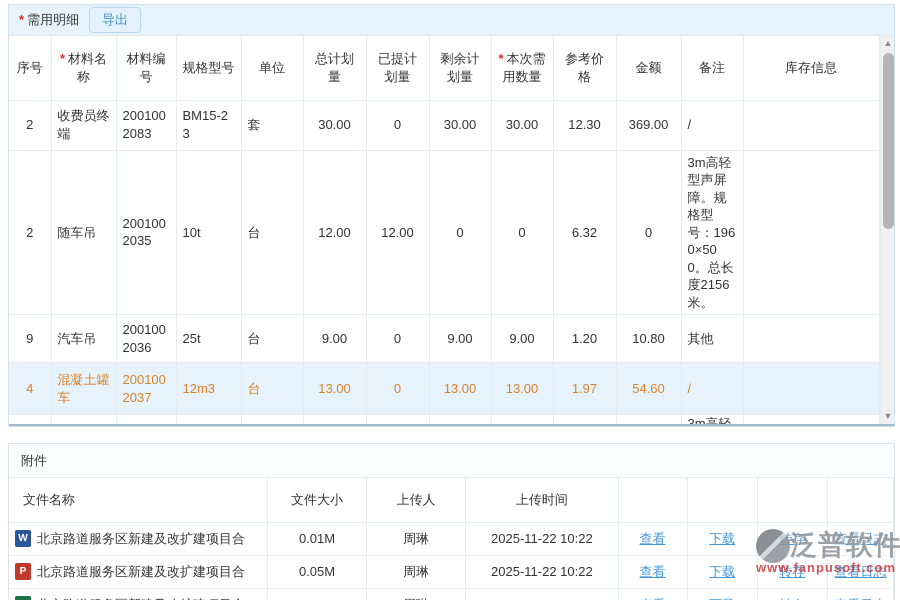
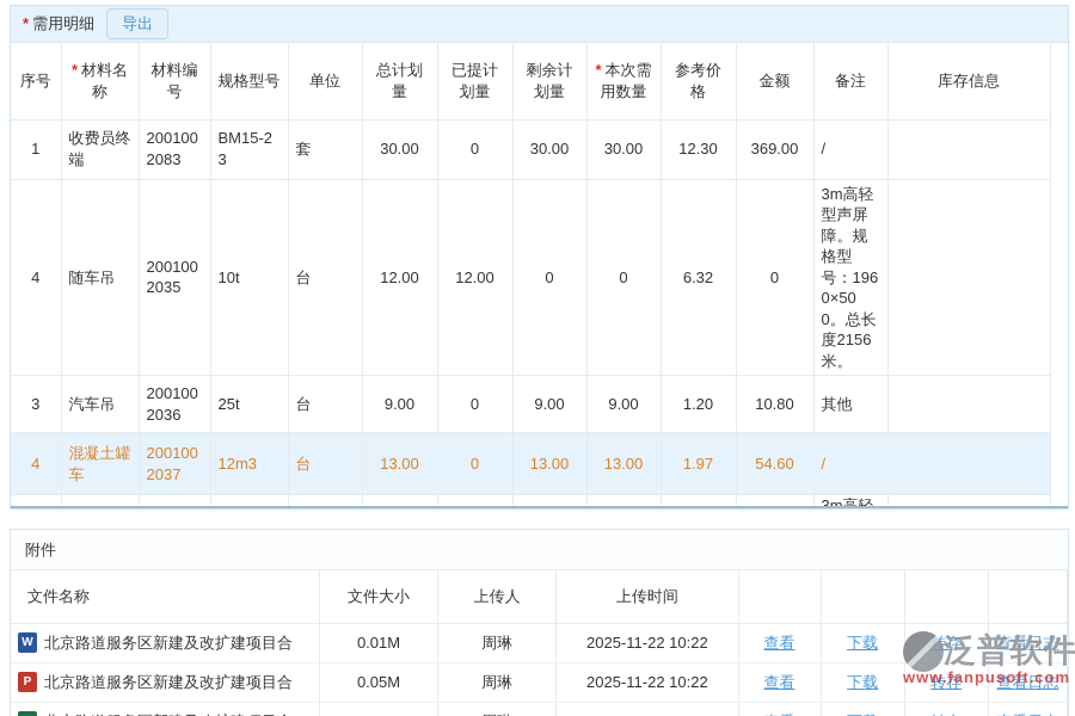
  * 需用明细
  导出
  序号	* 材料名称	材料编号	规格型号	单位	总计划量	已提计划量	剩余计划量	* 本次需用数量	参考价格	金额	备注	库存信息
- 2	收费员终端	2001002083	BM15-23	套	30.00	0	30.00	30.00	12.30	369.00	/
+ 1	收费员终端	2001002083	BM15-23	套	30.00	0	30.00	30.00	12.30	369.00	/
- 2	随车吊	2001002035	10t	台	12.00	12.00	0	0	6.32	0	3m高轻型声屏障。规格型号：1960×500。总长度2156米。
+ 4	随车吊	2001002035	10t	台	12.00	12.00	0	0	6.32	0	3m高轻型声屏障。规格型号：1960×500。总长度2156米。
- 9	汽车吊	2001002036	25t	台	9.00	0	9.00	9.00	1.20	10.80	其他
+ 3	汽车吊	2001002036	25t	台	9.00	0	9.00	9.00	1.20	10.80	其他
  4	混凝土罐车	2001002037	12m3	台	13.00	0	13.00	13.00	1.97	54.60	/
- ▲
- ▼
  附件
  文件名称	文件大小	上传人	上传时间
  W 北京路道服务区新建及改扩建项目合	0.01M	周琳	2025-11-22 10:22	查看	下载	转存	查看日志
  P 北京路道服务区新建及改扩建项目合	0.05M	周琳	2025-11-22 10:22	查看	下载	转存	查看日志
  泛普软件
  www.fanpusoft.com
